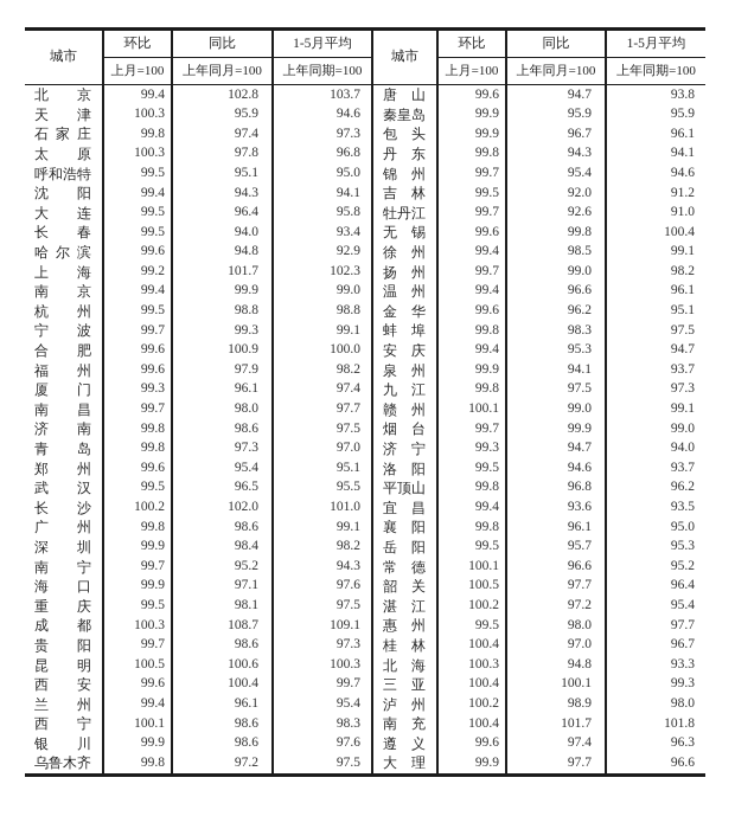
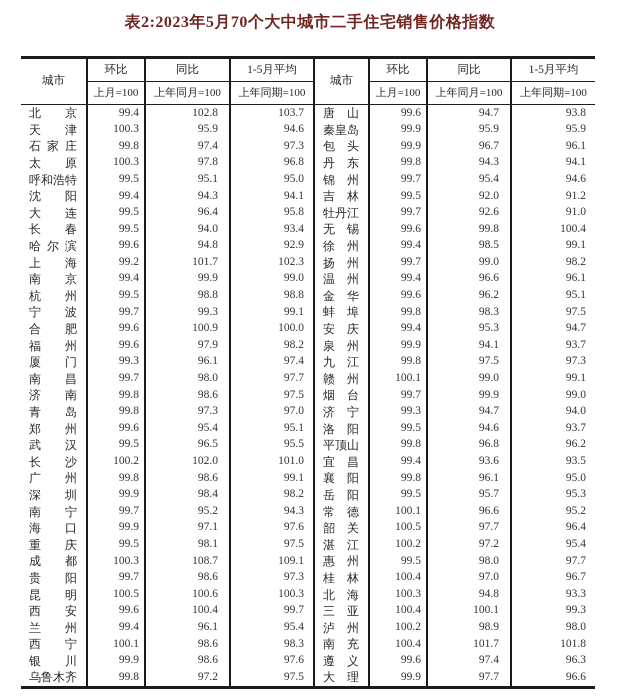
+ 表2:2023年5月70个大中城市二手住宅销售价格指数
  城市	环比	同比	1-5月平均	城市	环比	同比	1-5月平均
  上月=100	上年同月=100	上年同期=100	上月=100	上年同月=100	上年同期=100
  北 京	99.4	102.8	103.7	唐 山	99.6	94.7	93.8
  天 津	100.3	95.9	94.6	秦皇岛	99.9	95.9	95.9
  石 家 庄	99.8	97.4	97.3	包 头	99.9	96.7	96.1
  太 原	100.3	97.8	96.8	丹 东	99.8	94.3	94.1
  呼和浩特	99.5	95.1	95.0	锦 州	99.7	95.4	94.6
  沈 阳	99.4	94.3	94.1	吉 林	99.5	92.0	91.2
  大 连	99.5	96.4	95.8	牡丹江	99.7	92.6	91.0
  长 春	99.5	94.0	93.4	无 锡	99.6	99.8	100.4
  哈 尔 滨	99.6	94.8	92.9	徐 州	99.4	98.5	99.1
  上 海	99.2	101.7	102.3	扬 州	99.7	99.0	98.2
  南 京	99.4	99.9	99.0	温 州	99.4	96.6	96.1
  杭 州	99.5	98.8	98.8	金 华	99.6	96.2	95.1
  宁 波	99.7	99.3	99.1	蚌 埠	99.8	98.3	97.5
  合 肥	99.6	100.9	100.0	安 庆	99.4	95.3	94.7
  福 州	99.6	97.9	98.2	泉 州	99.9	94.1	93.7
  厦 门	99.3	96.1	97.4	九 江	99.8	97.5	97.3
  南 昌	99.7	98.0	97.7	赣 州	100.1	99.0	99.1
  济 南	99.8	98.6	97.5	烟 台	99.7	99.9	99.0
  青 岛	99.8	97.3	97.0	济 宁	99.3	94.7	94.0
  郑 州	99.6	95.4	95.1	洛 阳	99.5	94.6	93.7
  武 汉	99.5	96.5	95.5	平顶山	99.8	96.8	96.2
  长 沙	100.2	102.0	101.0	宜 昌	99.4	93.6	93.5
  广 州	99.8	98.6	99.1	襄 阳	99.8	96.1	95.0
  深 圳	99.9	98.4	98.2	岳 阳	99.5	95.7	95.3
  南 宁	99.7	95.2	94.3	常 德	100.1	96.6	95.2
  海 口	99.9	97.1	97.6	韶 关	100.5	97.7	96.4
  重 庆	99.5	98.1	97.5	湛 江	100.2	97.2	95.4
  成 都	100.3	108.7	109.1	惠 州	99.5	98.0	97.7
  贵 阳	99.7	98.6	97.3	桂 林	100.4	97.0	96.7
  昆 明	100.5	100.6	100.3	北 海	100.3	94.8	93.3
  西 安	99.6	100.4	99.7	三 亚	100.4	100.1	99.3
  兰 州	99.4	96.1	95.4	泸 州	100.2	98.9	98.0
  西 宁	100.1	98.6	98.3	南 充	100.4	101.7	101.8
  银 川	99.9	98.6	97.6	遵 义	99.6	97.4	96.3
  乌鲁木齐	99.8	97.2	97.5	大 理	99.9	97.7	96.6
